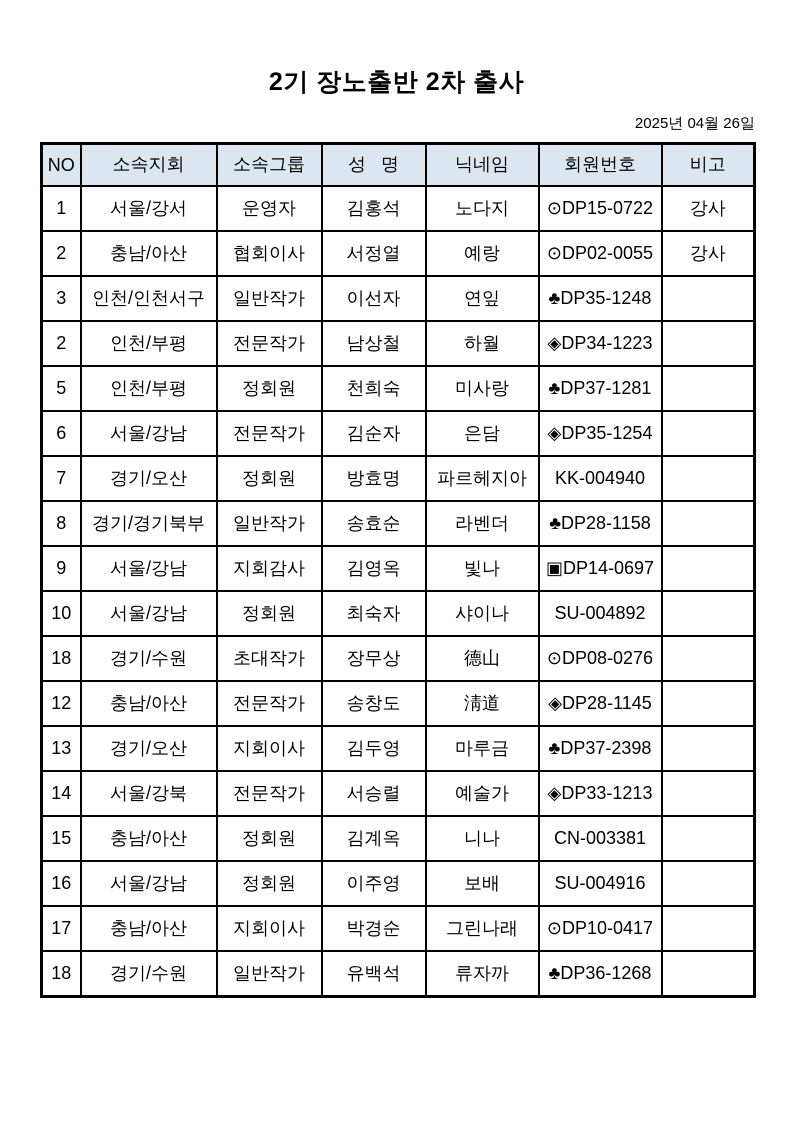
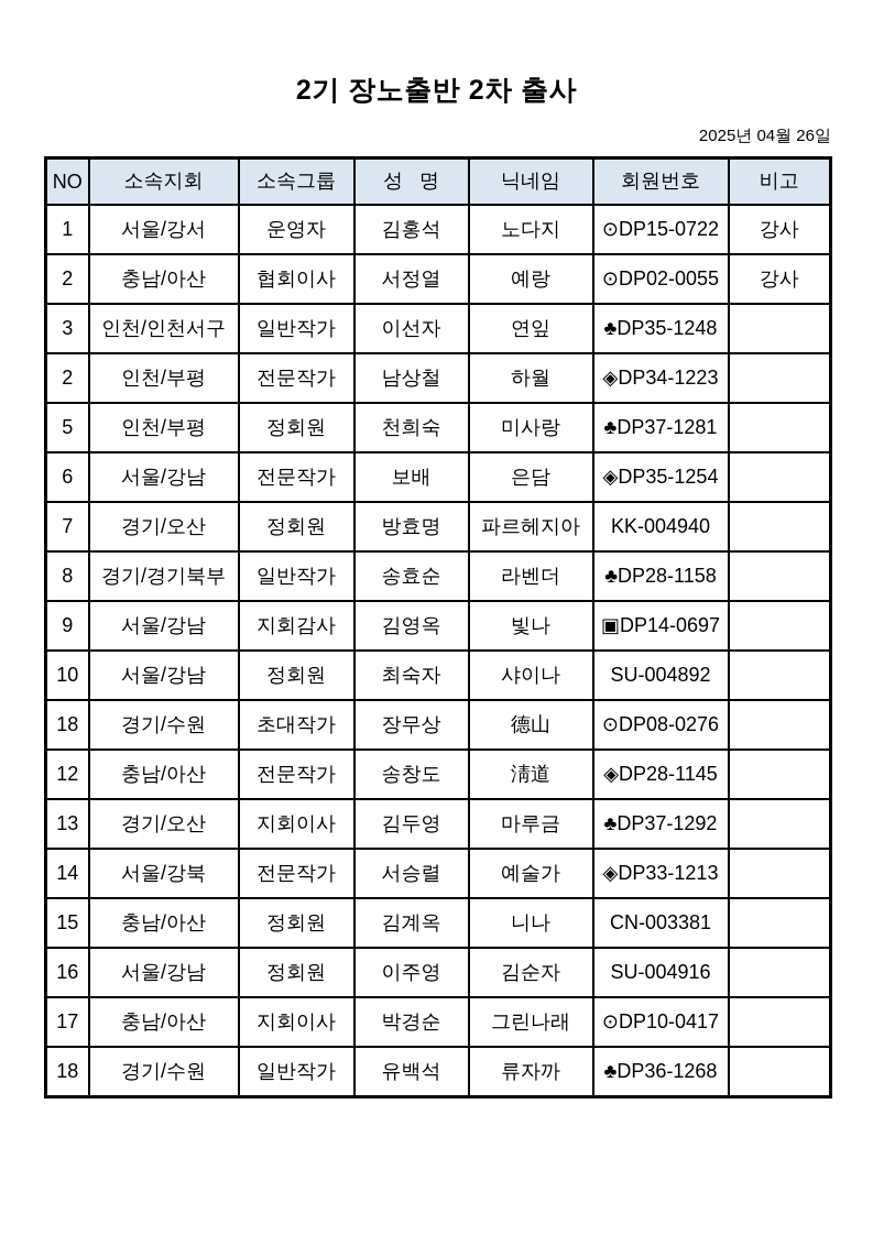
  2기 장노출반 2차 출사
  2025년 04월 26일
  NO	소속지회	소속그룹	성 명	닉네임	회원번호	비고
  1	서울/강서	운영자	김홍석	노다지	⊙DP15-0722	강사
  2	충남/아산	협회이사	서정열	예랑	⊙DP02-0055	강사
  3	인천/인천서구	일반작가	이선자	연잎	♣DP35-1248
  2	인천/부평	전문작가	남상철	하월	◈DP34-1223
  5	인천/부평	정회원	천희숙	미사랑	♣DP37-1281
- 6	서울/강남	전문작가	김순자	은담	◈DP35-1254
+ 6	서울/강남	전문작가	보배	은담	◈DP35-1254
  7	경기/오산	정회원	방효명	파르헤지아	KK-004940
  8	경기/경기북부	일반작가	송효순	라벤더	♣DP28-1158
  9	서울/강남	지회감사	김영옥	빛나	▣DP14-0697
  10	서울/강남	정회원	최숙자	샤이나	SU-004892
  18	경기/수원	초대작가	장무상	德山	⊙DP08-0276
  12	충남/아산	전문작가	송창도	淸道	◈DP28-1145
- 13	경기/오산	지회이사	김두영	마루금	♣DP37-2398
+ 13	경기/오산	지회이사	김두영	마루금	♣DP37-1292
  14	서울/강북	전문작가	서승렬	예술가	◈DP33-1213
  15	충남/아산	정회원	김계옥	니나	CN-003381
- 16	서울/강남	정회원	이주영	보배	SU-004916
+ 16	서울/강남	정회원	이주영	김순자	SU-004916
  17	충남/아산	지회이사	박경순	그린나래	⊙DP10-0417
  18	경기/수원	일반작가	유백석	류자까	♣DP36-1268
